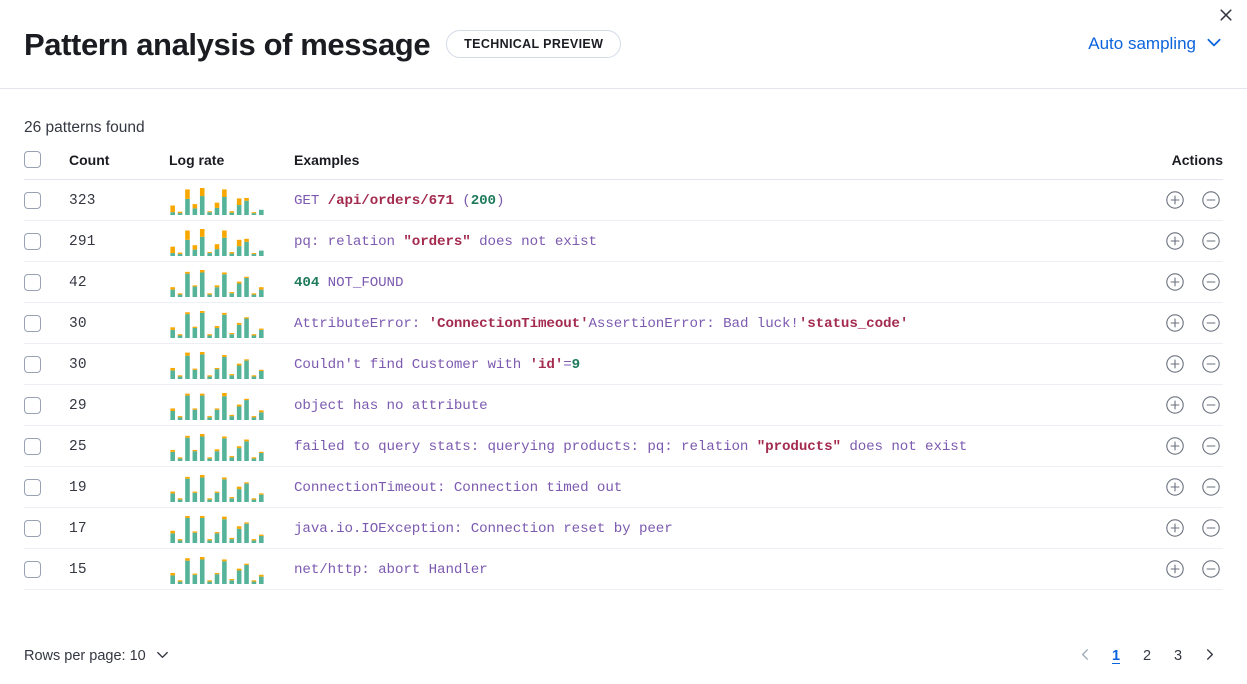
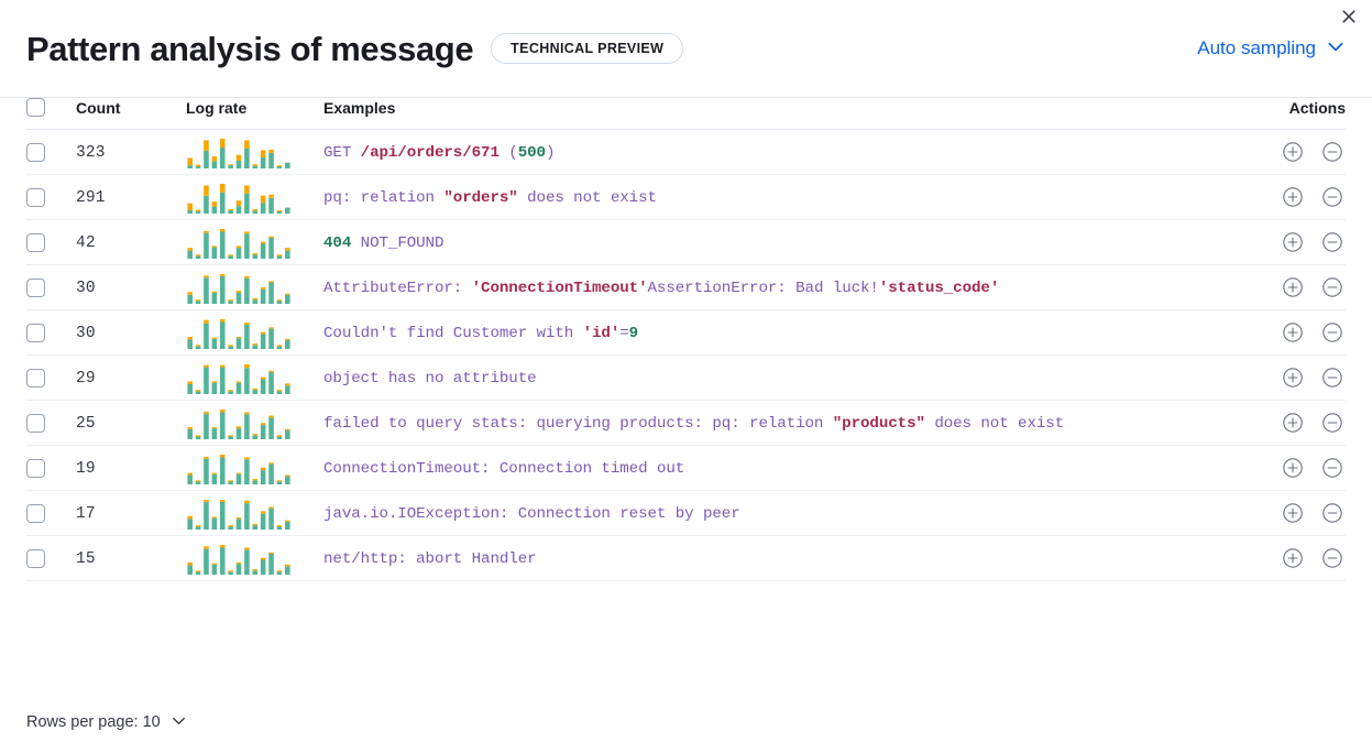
  Pattern analysis of message
  TECHNICAL PREVIEW
  Auto sampling
- 26 patterns found
  	Count	Log rate	Examples	Actions
- 	323		GET /api/orders/671 (200)
+ 	323		GET /api/orders/671 (500)
  	291		pq: relation "orders" does not exist
  	42		404 NOT_FOUND
  	30		AttributeError: 'ConnectionTimeout'AssertionError: Bad luck!'status_code'
  	30		Couldn't find Customer with 'id'=9
  	29		object has no attribute
  	25		failed to query stats: querying products: pq: relation "products" does not exist
  	19		ConnectionTimeout: Connection timed out
  	17		java.io.IOException: Connection reset by peer
  	15		net/http: abort Handler
  Rows per page: 10
- 1
- 2
- 3
